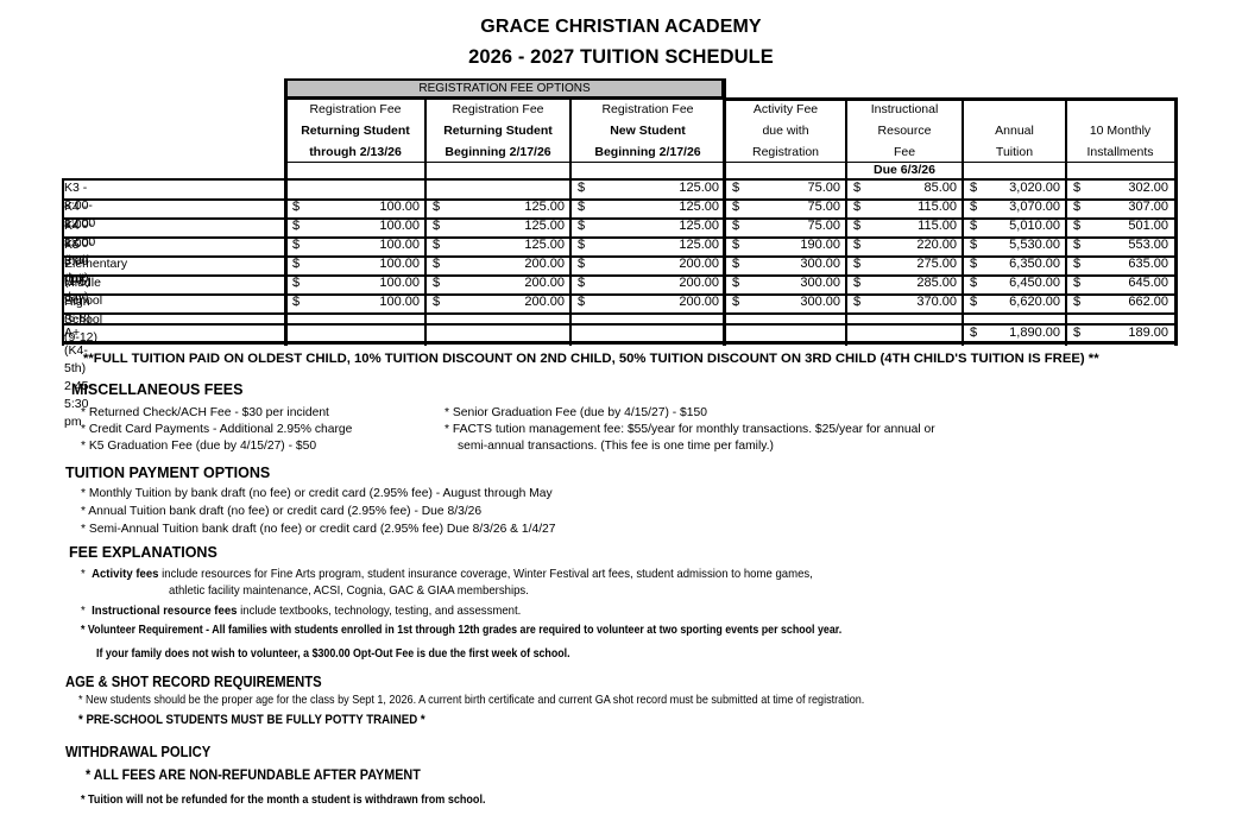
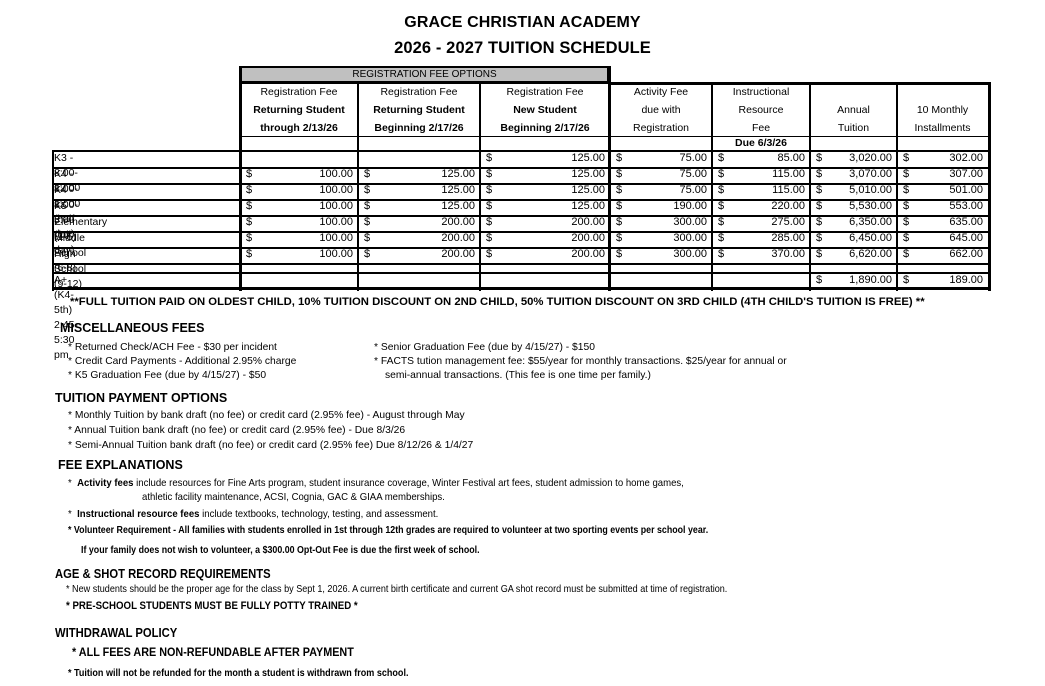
  GRACE CHRISTIAN ACADEMY
  2026 - 2027 TUITION SCHEDULE
  REGISTRATION FEE OPTIONS
  Registration Fee
  Returning Student
  through 2/13/26
  Registration Fee
  Returning Student
  Beginning 2/17/26
  Registration Fee
  New Student
  Beginning 2/17/26
  Activity Fee
  due with
  Registration
  Instructional
  Resource
  Fee
  Due 6/3/26
  Annual
  Tuition
  10 Monthly
  Installments
  K3 - 8:00-12:00
  $
  125.00
  $
  75.00
  $
  85.00
  $
  3,020.00
  $
  302.00
  K4 - 8:00-12:00 (half day)
  $
  100.00
  $
  125.00
  $
  125.00
  $
  75.00
  $
  115.00
  $
  3,070.00
  $
  307.00
  K4 - 8:00-3:00 (full day)
  $
  100.00
  $
  125.00
  $
  125.00
  $
  75.00
  $
  115.00
  $
  5,010.00
  $
  501.00
  K5
  $
  100.00
  $
  125.00
  $
  125.00
  $
  190.00
  $
  220.00
  $
  5,530.00
  $
  553.00
  Elementary (1-5)
  $
  100.00
  $
  200.00
  $
  200.00
  $
  300.00
  $
  275.00
  $
  6,350.00
  $
  635.00
  Middle School (6-8)
  $
  100.00
  $
  200.00
  $
  200.00
  $
  300.00
  $
  285.00
  $
  6,450.00
  $
  645.00
  High School (9-12)
  $
  100.00
  $
  200.00
  $
  200.00
  $
  300.00
  $
  370.00
  $
  6,620.00
  $
  662.00
  A+ (K4-5th) 2:45-5:30 pm
  $
  1,890.00
  $
  189.00
  **FULL TUITION PAID ON OLDEST CHILD, 10% TUITION DISCOUNT ON 2ND CHILD, 50% TUITION DISCOUNT ON 3RD CHILD (4TH CHILD'S TUITION IS FREE) **
  MISCELLANEOUS FEES
  * Returned Check/ACH Fee - $30 per incident
  * Credit Card Payments - Additional 2.95% charge
  * K5 Graduation Fee (due by 4/15/27) - $50
  * Senior Graduation Fee (due by 4/15/27) - $150
  * FACTS tution management fee: $55/year for monthly transactions. $25/year for annual or
  semi-annual transactions. (This fee is one time per family.)
  TUITION PAYMENT OPTIONS
  * Monthly Tuition by bank draft (no fee) or credit card (2.95% fee) - August through May
  * Annual Tuition bank draft (no fee) or credit card (2.95% fee) - Due 8/3/26
- * Semi-Annual Tuition bank draft (no fee) or credit card (2.95% fee) Due 8/3/26 & 1/4/27
+ * Semi-Annual Tuition bank draft (no fee) or credit card (2.95% fee) Due 8/12/26 & 1/4/27
  FEE EXPLANATIONS
  * Activity fees include resources for Fine Arts program, student insurance coverage, Winter Festival art fees, student admission to home games,
  athletic facility maintenance, ACSI, Cognia, GAC & GIAA memberships.
  * Instructional resource fees include textbooks, technology, testing, and assessment.
  * Volunteer Requirement - All families with students enrolled in 1st through 12th grades are required to volunteer at two sporting events per school year.
  If your family does not wish to volunteer, a $300.00 Opt-Out Fee is due the first week of school.
  AGE & SHOT RECORD REQUIREMENTS
  * New students should be the proper age for the class by Sept 1, 2026. A current birth certificate and current GA shot record must be submitted at time of registration.
  * PRE-SCHOOL STUDENTS MUST BE FULLY POTTY TRAINED *
  WITHDRAWAL POLICY
  * ALL FEES ARE NON-REFUNDABLE AFTER PAYMENT
  * Tuition will not be refunded for the month a student is withdrawn from school.
